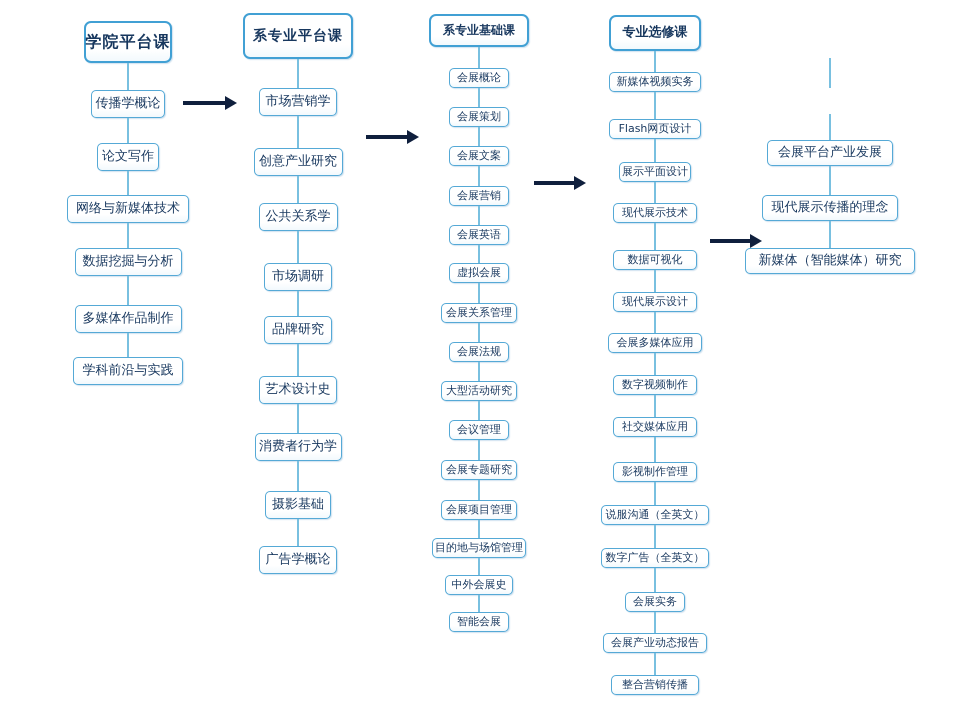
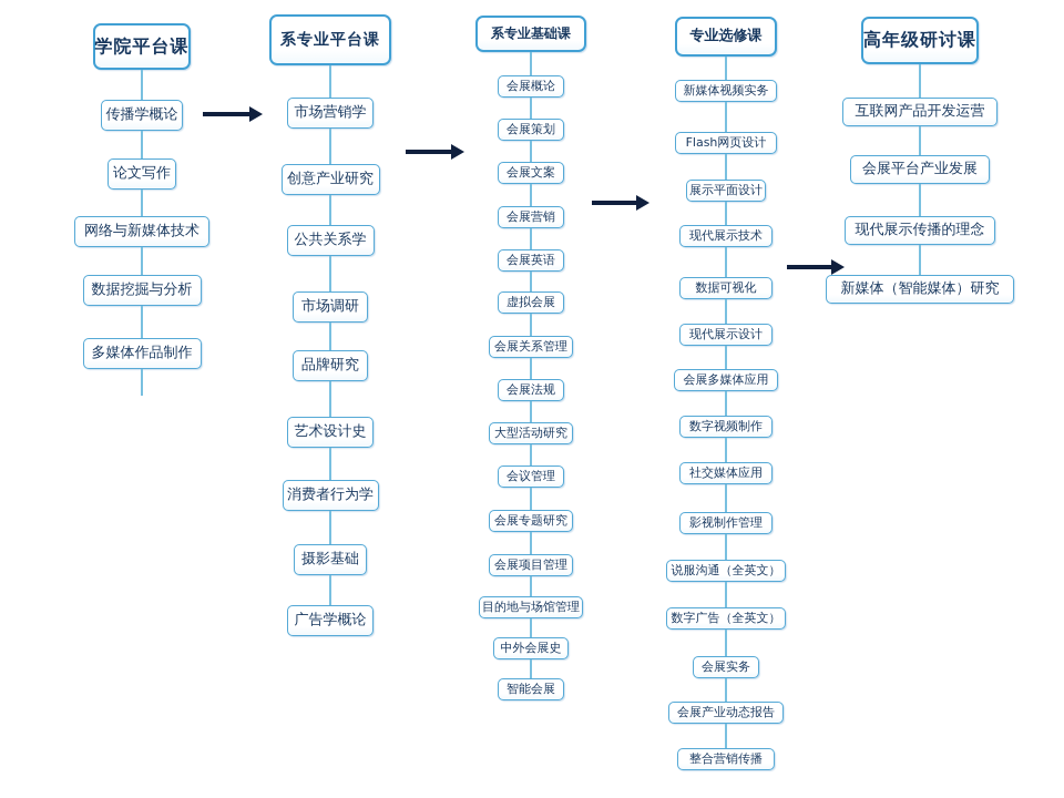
  学院平台课
  传播学概论
  论文写作
  网络与新媒体技术
  数据挖掘与分析
  多媒体作品制作
- 学科前沿与实践
  系专业平台课
  市场营销学
  创意产业研究
  公共关系学
  市场调研
  品牌研究
  艺术设计史
  消费者行为学
  摄影基础
  广告学概论
  系专业基础课
  会展概论
  会展策划
  会展文案
  会展营销
  会展英语
  虚拟会展
  会展关系管理
  会展法规
  大型活动研究
  会议管理
  会展专题研究
  会展项目管理
  目的地与场馆管理
  中外会展史
  智能会展
  专业选修课
  新媒体视频实务
  Flash网页设计
  展示平面设计
  现代展示技术
  数据可视化
  现代展示设计
  会展多媒体应用
  数字视频制作
  社交媒体应用
  影视制作管理
  说服沟通（全英文）
  数字广告（全英文）
  会展实务
  会展产业动态报告
  整合营销传播
+ 高年级研讨课
+ 互联网产品开发运营
  会展平台产业发展
  现代展示传播的理念
  新媒体（智能媒体）研究
